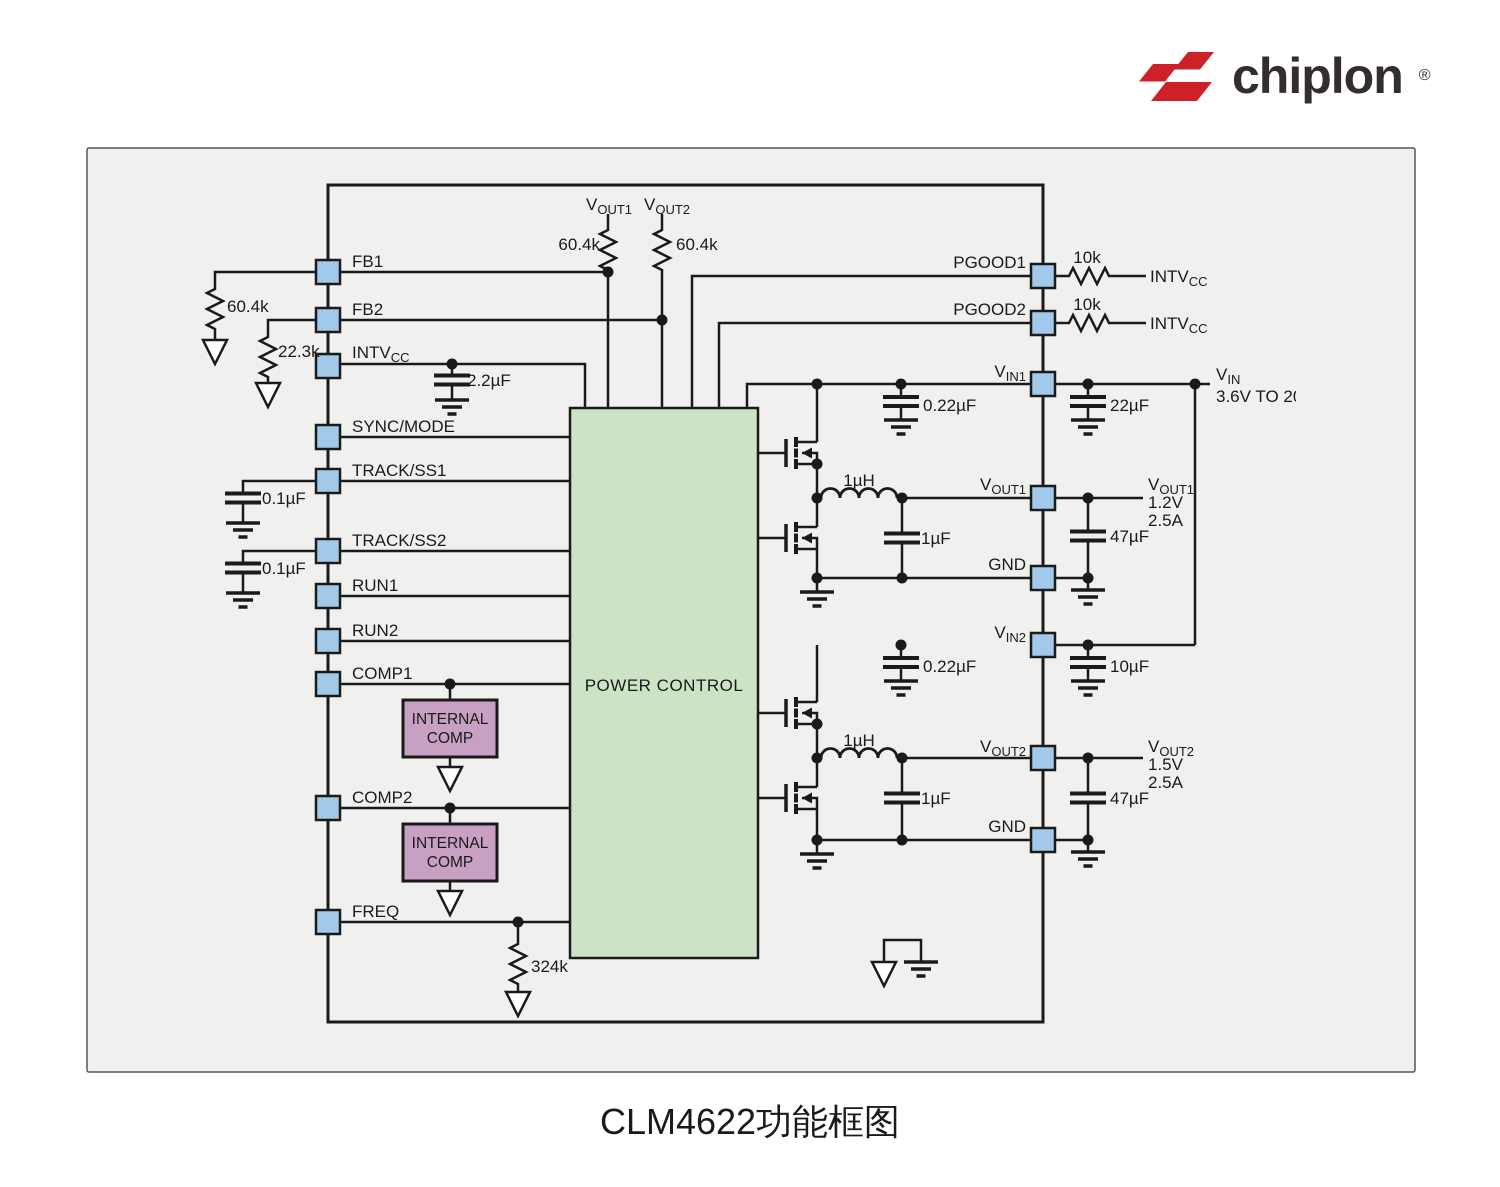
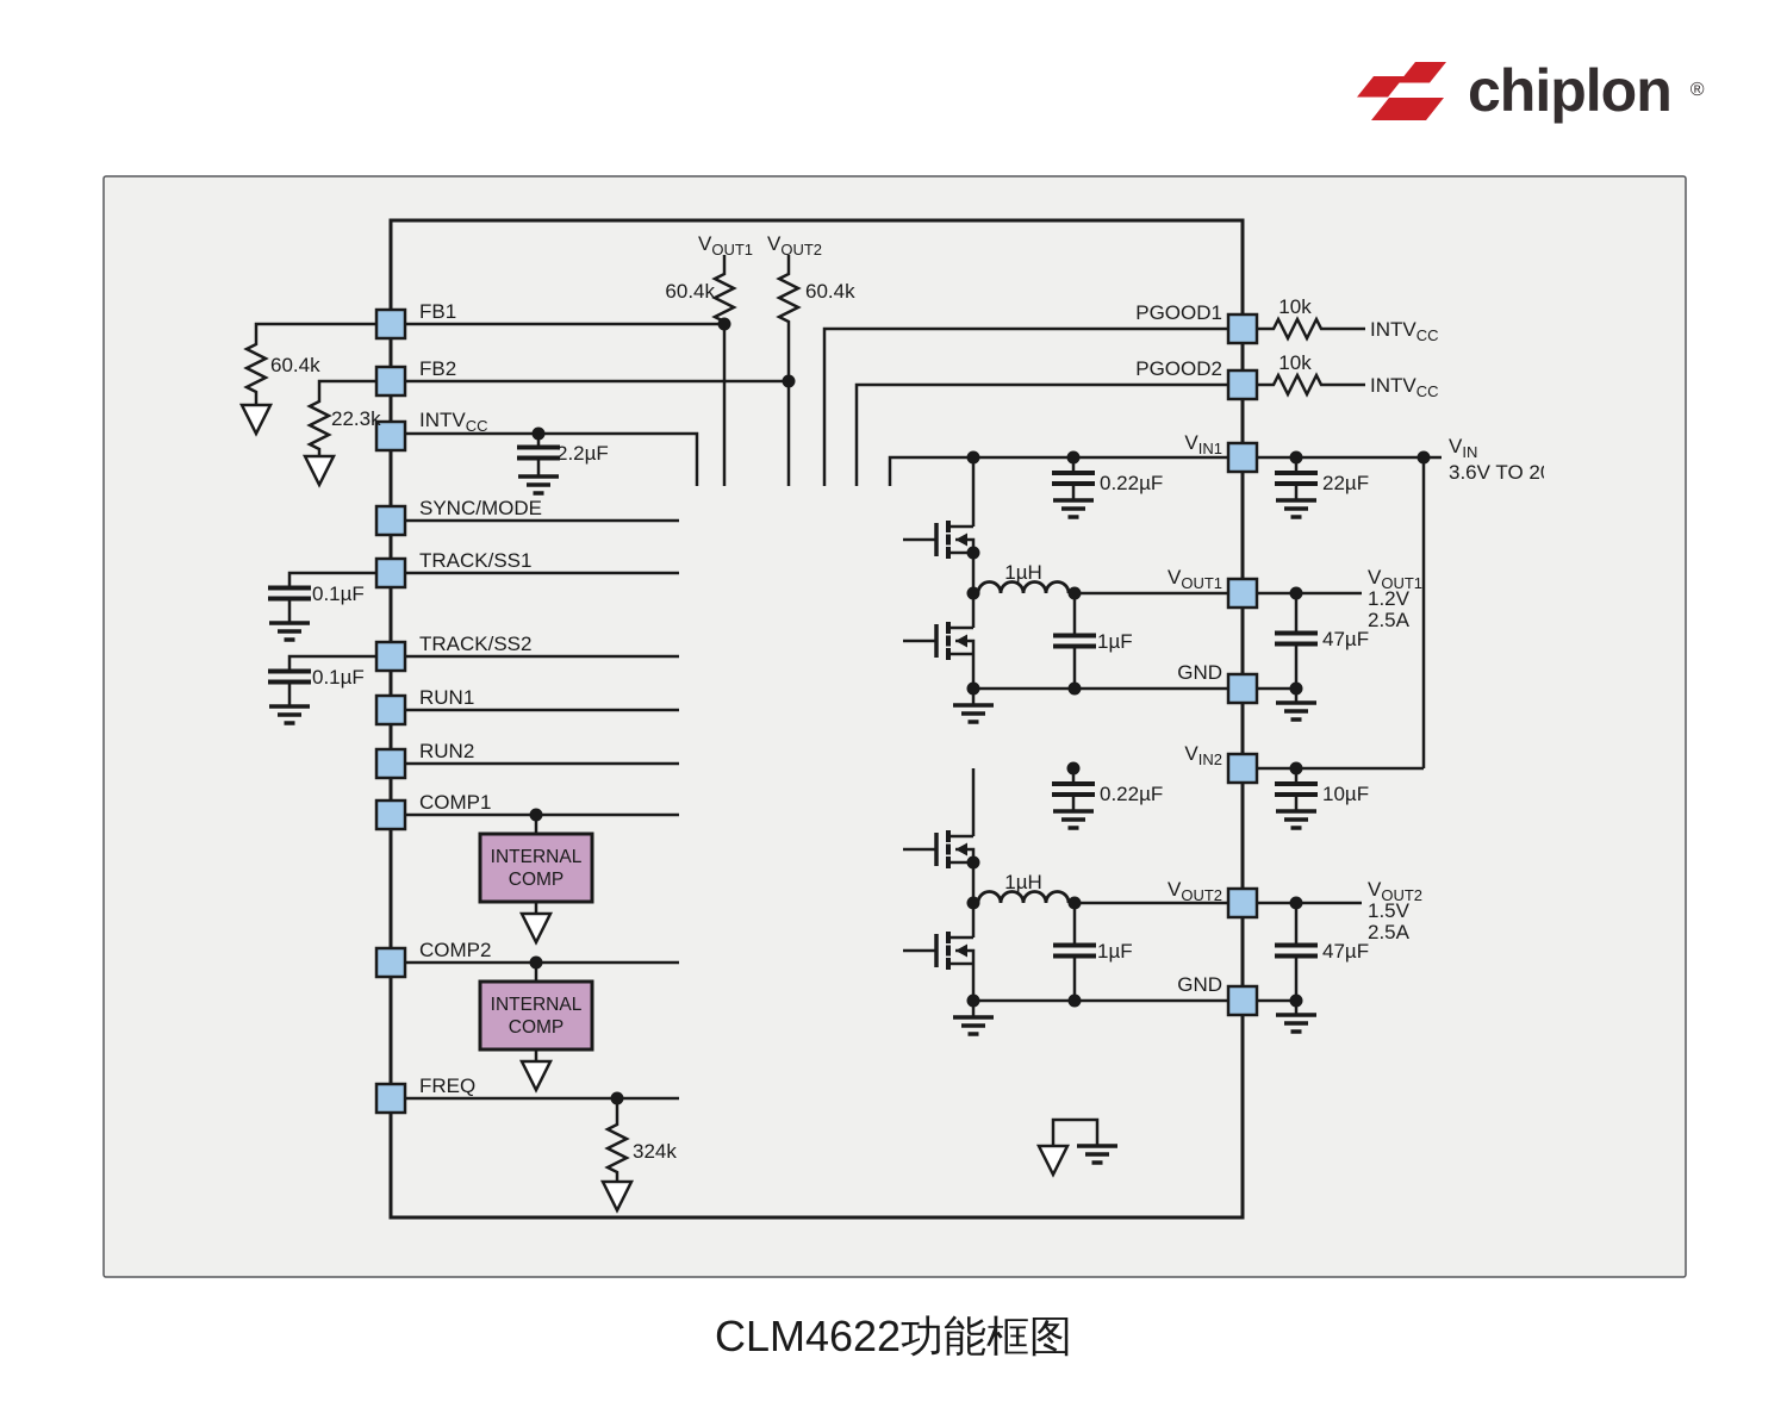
  chiplon
  ®
- POWER CONTROL
  INTERNAL
  COMP
  INTERNAL
  COMP
  FB1
  FB2
  INTVCC
  SYNC/MODE
  TRACK/SS1
  TRACK/SS2
  RUN1
  RUN2
  COMP1
  COMP2
  FREQ
  PGOOD1
  PGOOD2
  VIN1
  VOUT1
  GND
  VIN2
  VOUT2
  GND
  VOUT1
  VOUT2
  60.4k
  60.4k
  60.4k
  22.3k
  2.2µF
  0.1µF
  0.1µF
  324k
  10k
  10k
  INTVCC
  INTVCC
  0.22µF
  22µF
  1µH
  1µF
  47µF
  0.22µF
  10µF
  1µH
  1µF
  47µF
  VIN
  3.6V TO 2
  VOUT1
  1.2V
  2.5A
  VOUT2
  1.5V
  2.5A
  CLM4622功能框图
